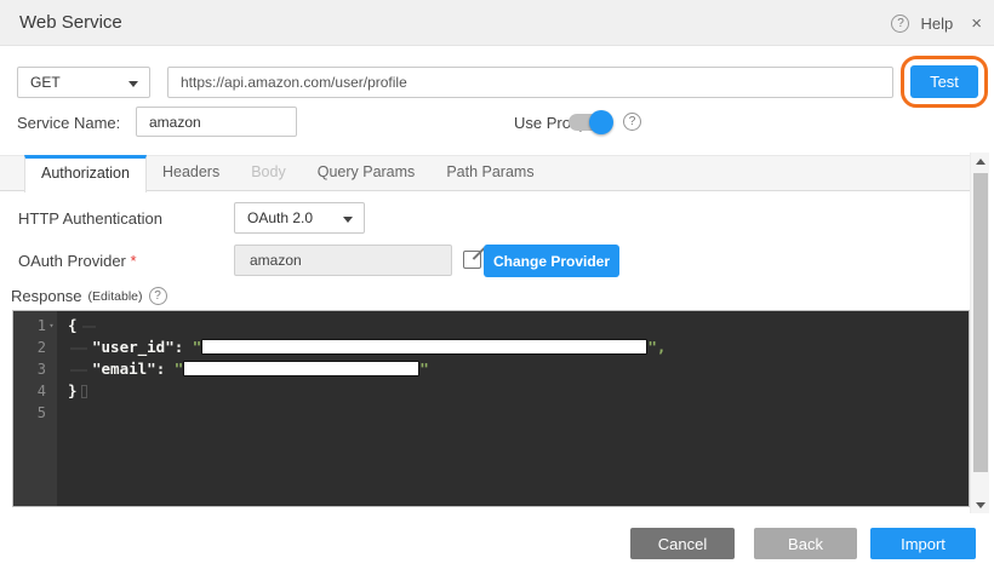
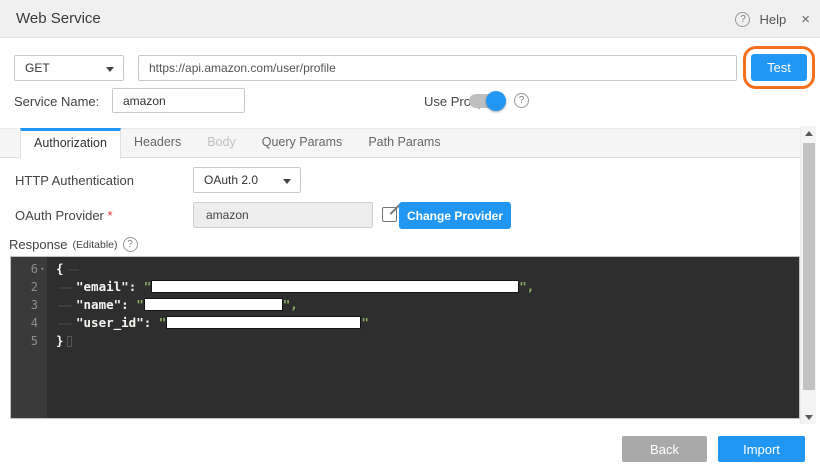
  Web Service
  ?
  Help
  ×
  GET
  https://api.amazon.com/user/profile
  Test
  Service Name:
  amazon
  ?
  Authorization
  Headers
  Body
  Query Params
  Path Params
  HTTP Authentication
  OAuth 2.0
  OAuth Provider *
  amazon
  Change Provider
  Response
  (Editable)
  ?
- 1
+ 6
  ▾
  2
  3
  4
  5
  {
- "user_id": " ",
+ "email": " ",
+ "name": " ",
- "email": " "
+ "user_id": " "
  }
- Cancel
  Back
  Import
